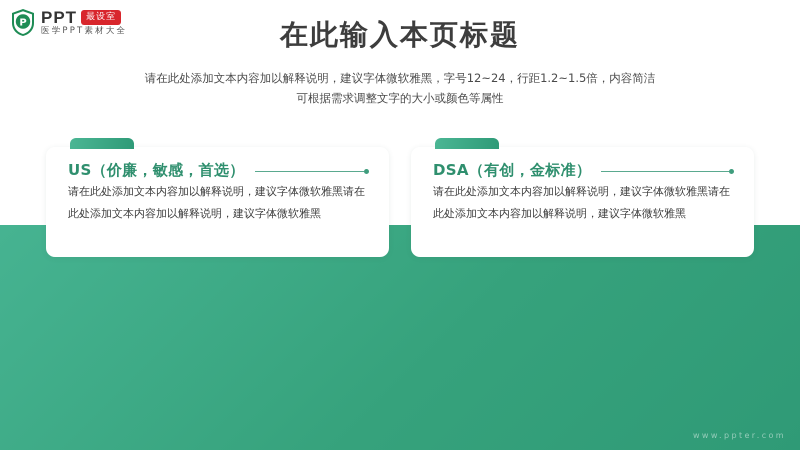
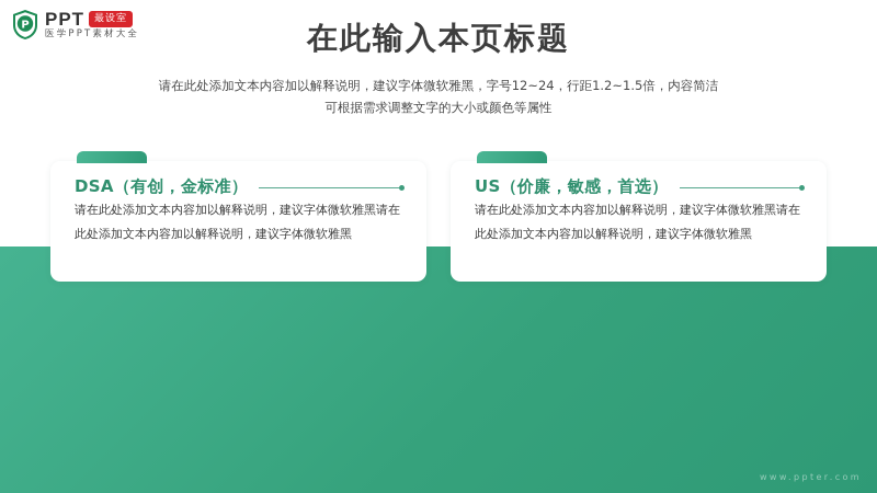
  P
  PPT
  最设室
  医学PPT素材大全
  在此输入本页标题
  请在此处添加文本内容加以解释说明，建议字体微软雅黑，字号12~24，行距1.2~1.5倍，内容简洁
  可根据需求调整文字的大小或颜色等属性
- US（价廉，敏感，首选）
+ DSA（有创，金标准）
  请在此处添加文本内容加以解释说明，建议字体微软雅黑请在此处添加文本内容加以解释说明，建议字体微软雅黑
- DSA（有创，金标准）
+ US（价廉，敏感，首选）
  请在此处添加文本内容加以解释说明，建议字体微软雅黑请在此处添加文本内容加以解释说明，建议字体微软雅黑
  www.ppter.com
